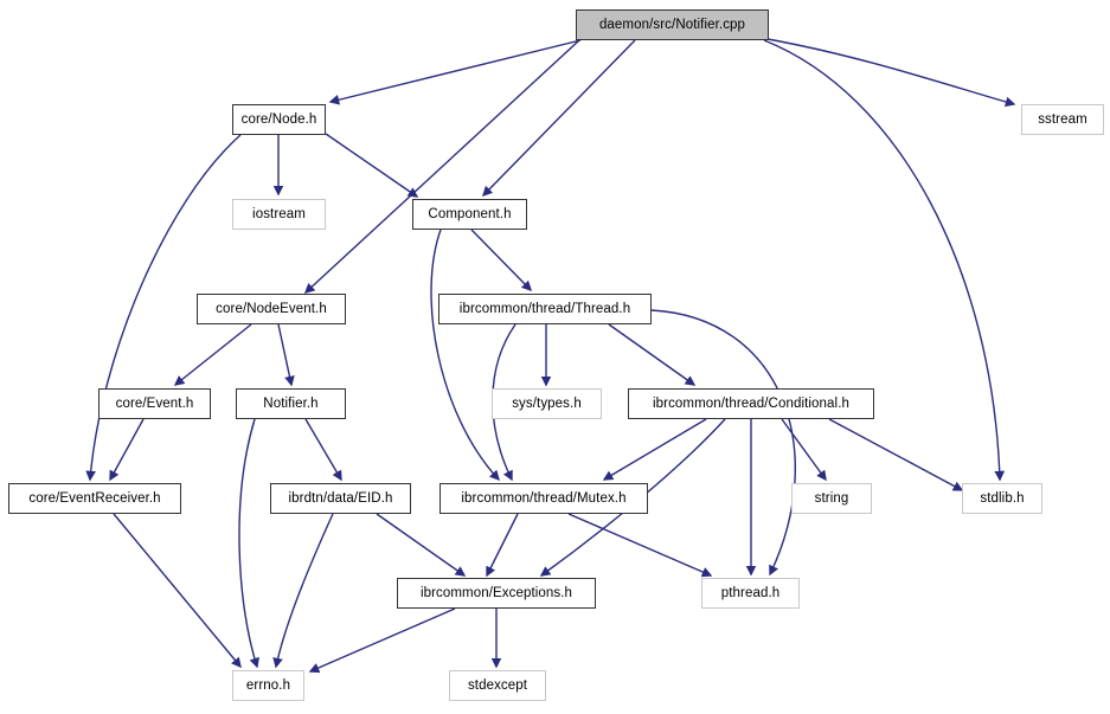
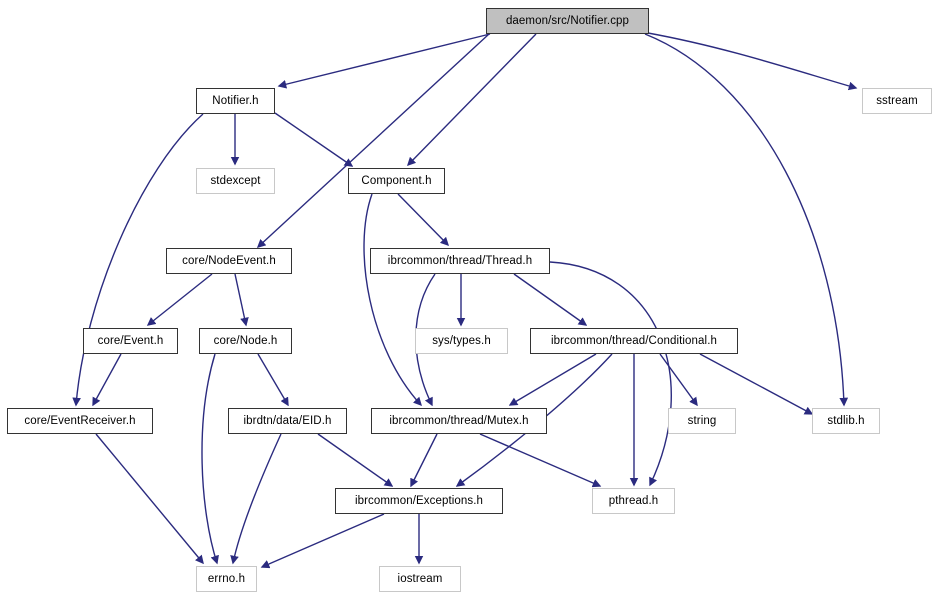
  daemon/src/Notifier.cpp
- core/Node.h
+ Notifier.h
  sstream
- iostream
+ stdexcept
  Component.h
  core/NodeEvent.h
  ibrcommon/thread/Thread.h
  core/Event.h
- Notifier.h
+ core/Node.h
  sys/types.h
  ibrcommon/thread/Conditional.h
  core/EventReceiver.h
  ibrdtn/data/EID.h
  ibrcommon/thread/Mutex.h
  string
  stdlib.h
  ibrcommon/Exceptions.h
  pthread.h
  errno.h
- stdexcept
+ iostream
